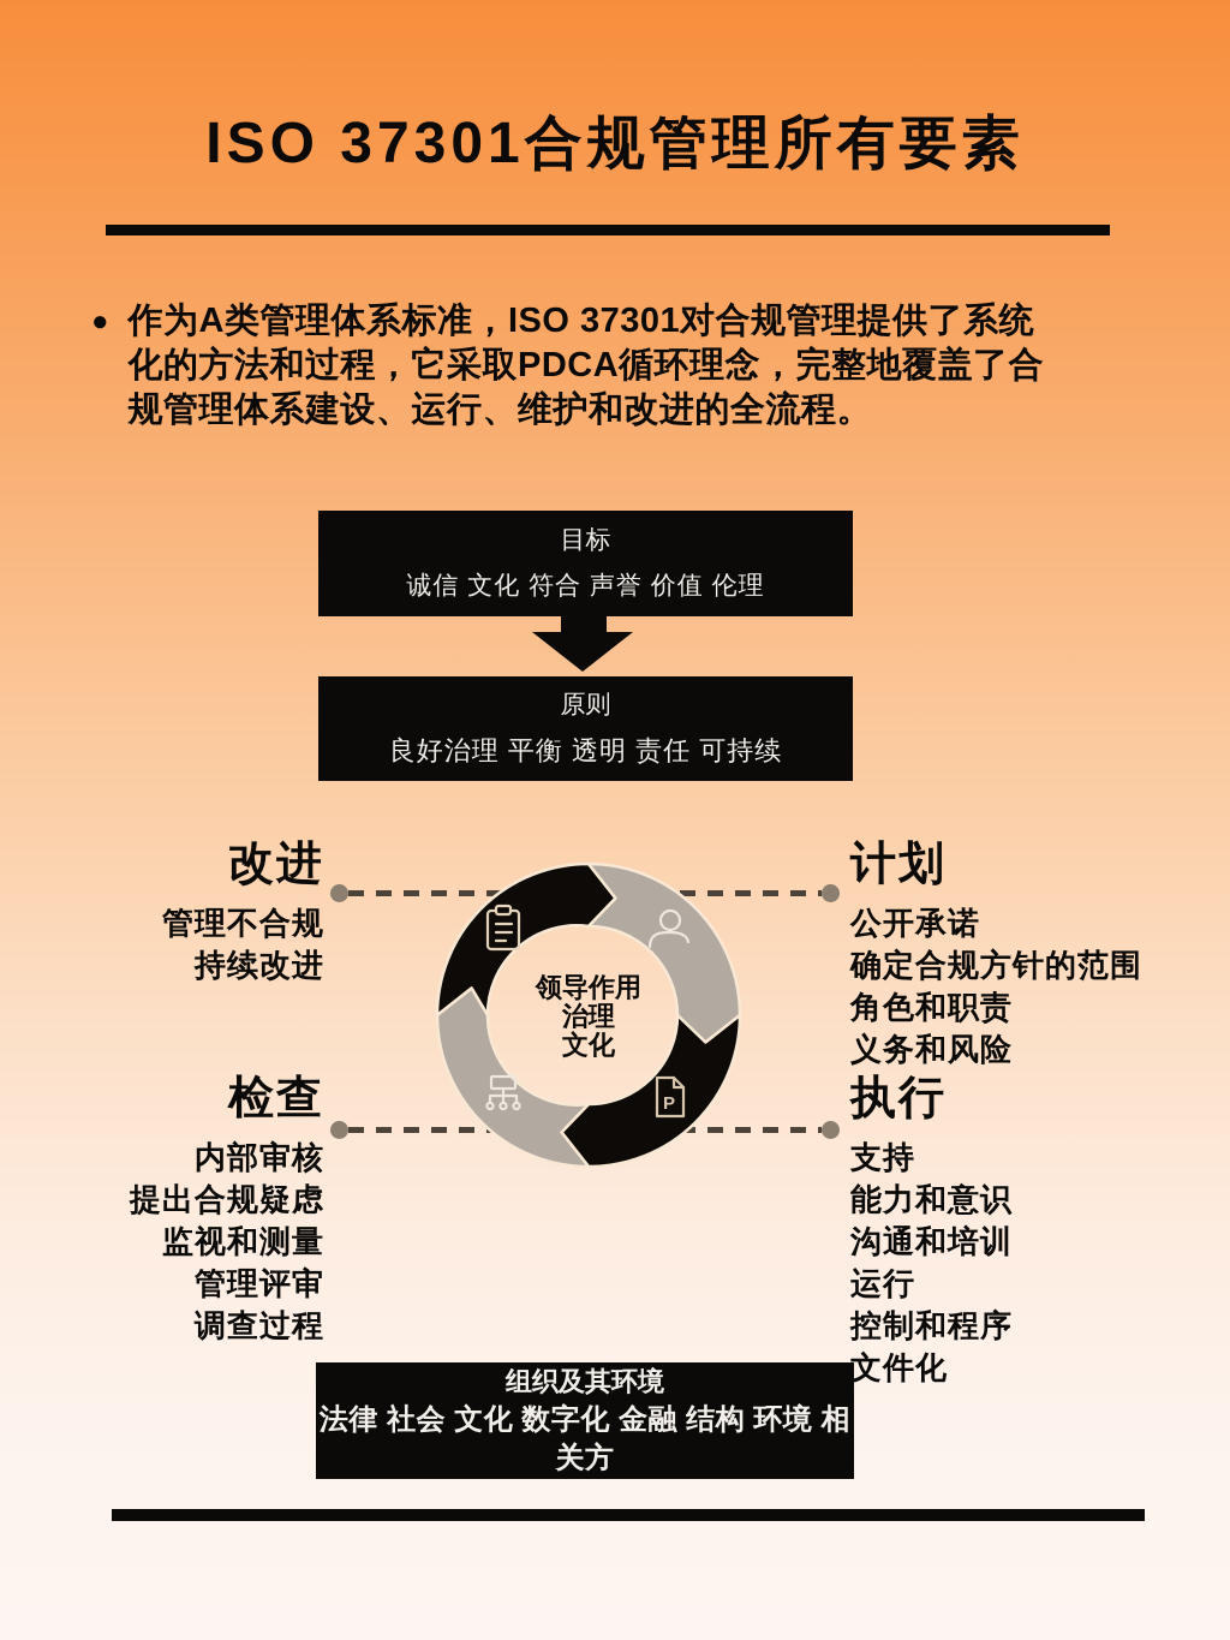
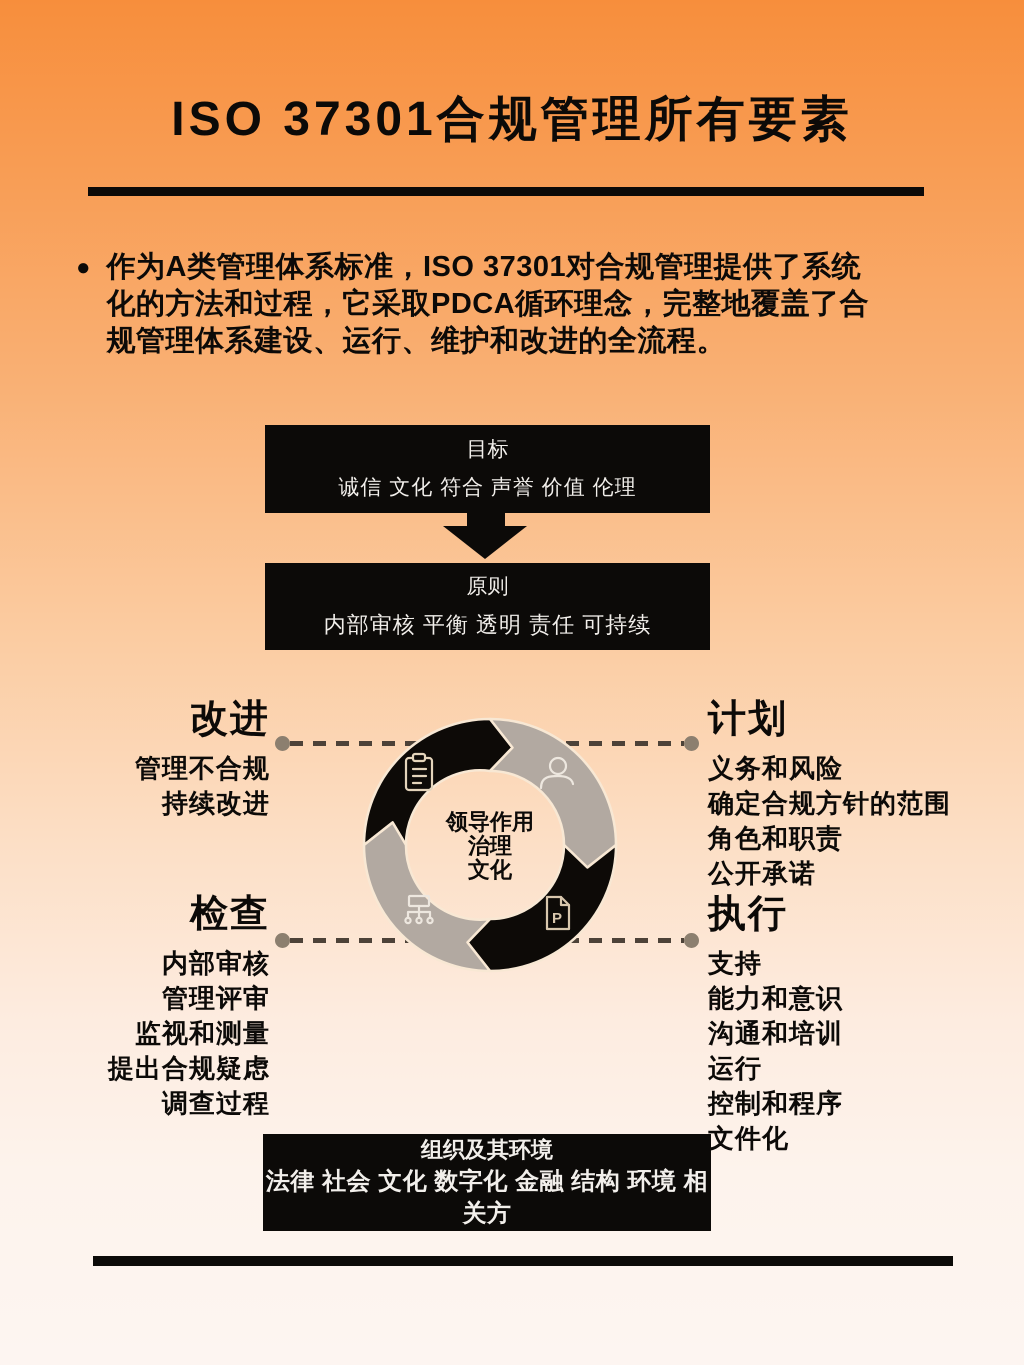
  ISO 37301合规管理所有要素
  ●
  作为A类管理体系标准，ISO 37301对合规管理提供了系统
  化的方法和过程，它采取PDCA循环理念，完整地覆盖了合
  规管理体系建设、运行、维护和改进的全流程。
  目标
  诚信 文化 符合 声誉 价值 伦理
  原则
- 良好治理 平衡 透明 责任 可持续
+ 内部审核 平衡 透明 责任 可持续
  P
  领导作用
  治理
  文化
  改进
  管理不合规
  持续改进
  计划
- 公开承诺
+ 义务和风险
  确定合规方针的范围
  角色和职责
- 义务和风险
+ 公开承诺
  检查
  内部审核
- 提出合规疑虑
+ 管理评审
  监视和测量
- 管理评审
+ 提出合规疑虑
  调查过程
  执行
  支持
  能力和意识
  沟通和培训
  运行
  控制和程序
  文件化
  组织及其环境
  法律 社会 文化 数字化 金融 结构 环境 相关方
